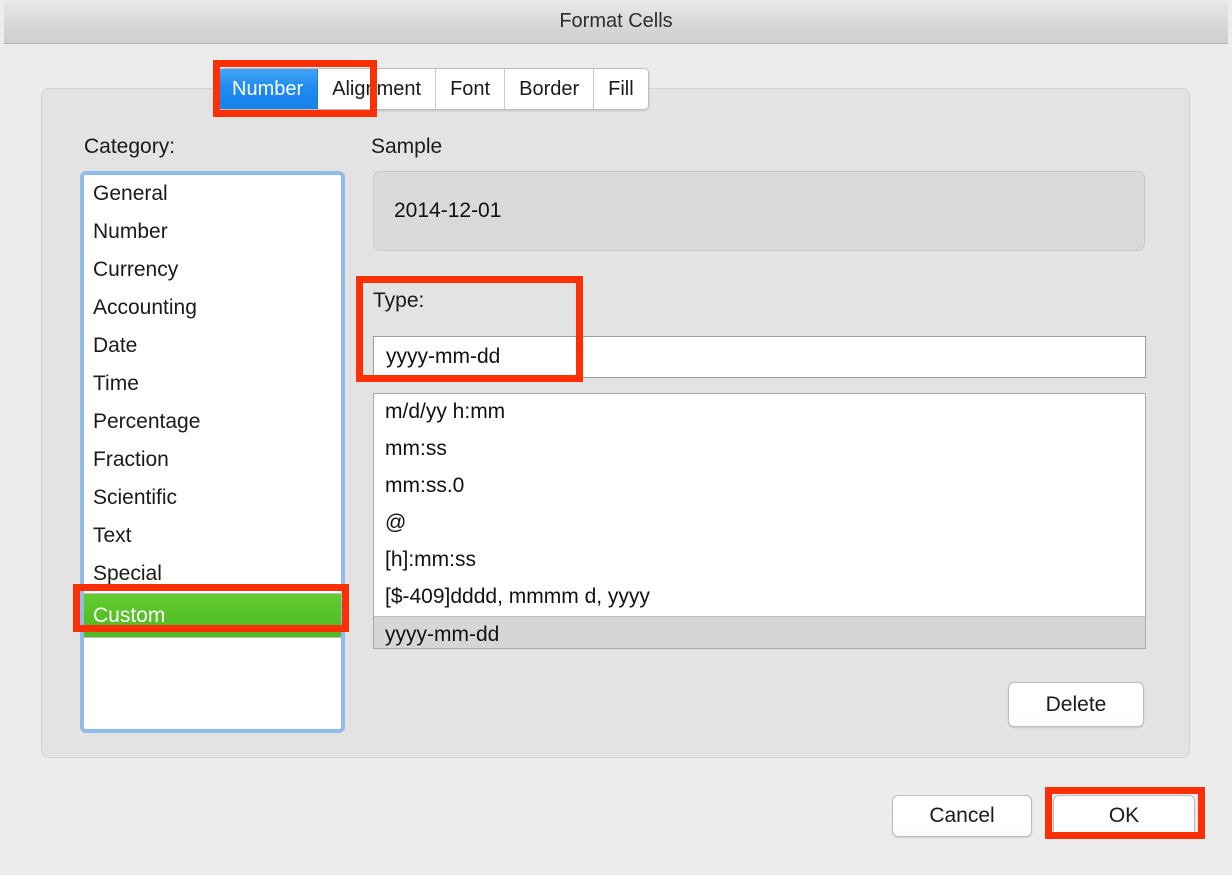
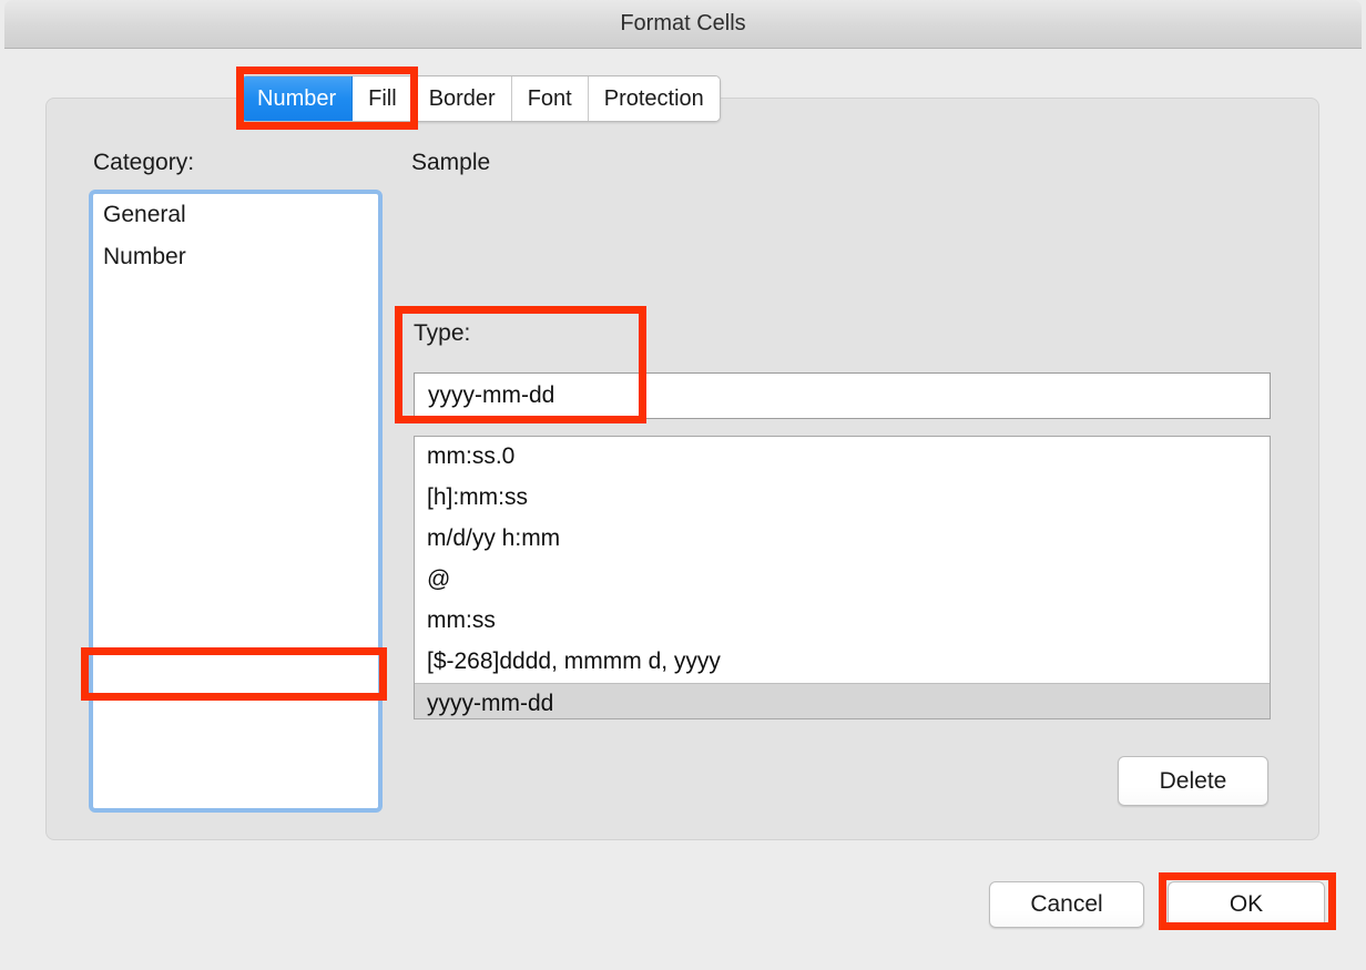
  Format Cells
  Number
- Alignment
- Font
+ Fill
  Border
- Fill
+ Font
+ Protection
  Category:
  General
  Number
- Currency
- Accounting
- Date
- Time
- Percentage
- Fraction
- Scientific
- Text
- Special
- Custom
  Sample
- 2014-12-01
  Type:
  yyyy-mm-dd
- m/d/yy h:mm
+ mm:ss.0
- mm:ss
+ [h]:mm:ss
- mm:ss.0
+ m/d/yy h:mm
  @
- [h]:mm:ss
+ mm:ss
- [$-409]dddd, mmmm d, yyyy
+ [$-268]dddd, mmmm d, yyyy
  yyyy-mm-dd
  Delete
  Cancel
  OK
